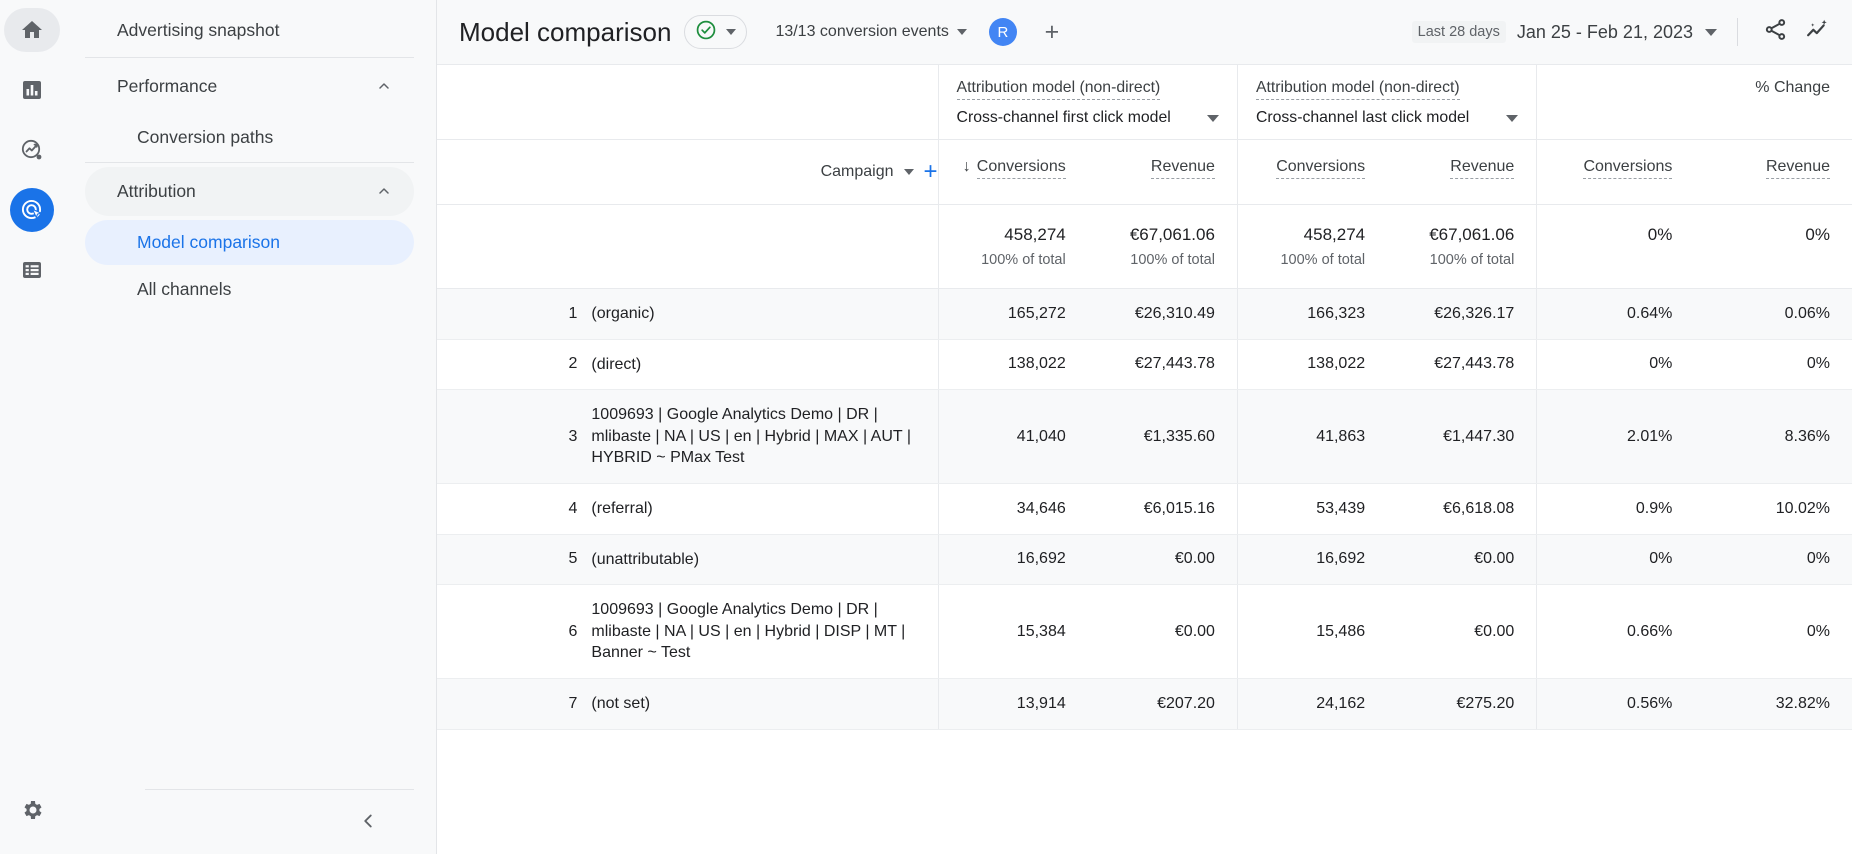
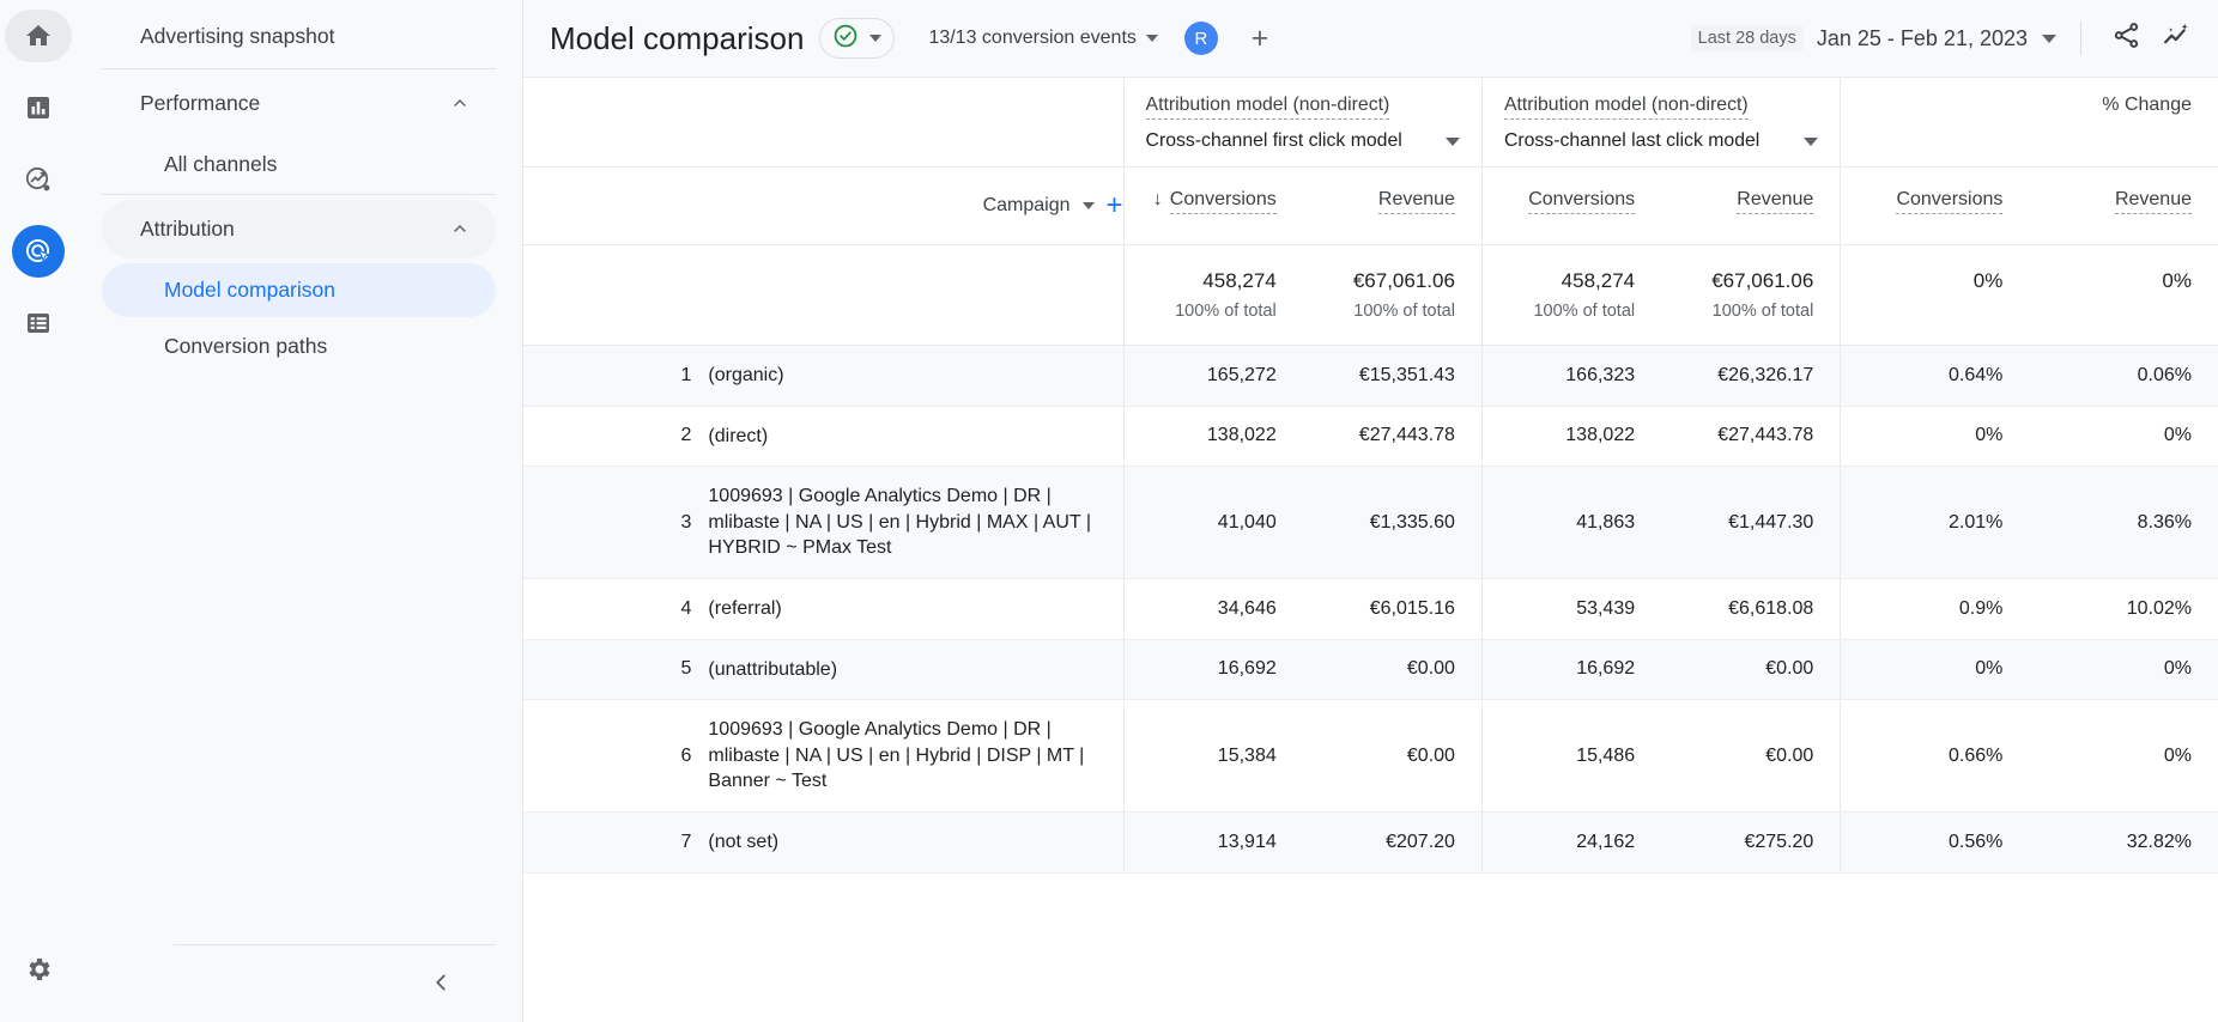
  Advertising snapshot
  Performance
- Conversion paths
+ All channels
  Attribution
  Model comparison
- All channels
+ Conversion paths
  Model comparison
  13/13 conversion events
  R
  +
  Last 28 days
  Jan 25 - Feb 21, 2023
  			Attribution model (non-direct) Cross-channel first click model	Attribution model (non-direct) Cross-channel last click model	% Change
  	Campaign +	↓ Conversions	Revenue	Conversions	Revenue	Conversions	Revenue
  		458,274 100% of total	€67,061.06 100% of total	458,274 100% of total	€67,061.06 100% of total	0%	0%
- 	1	(organic)	165,272	€26,310.49	166,323	€26,326.17	0.64%	0.06%
+ 	1	(organic)	165,272	€15,351.43	166,323	€26,326.17	0.64%	0.06%
  	2	(direct)	138,022	€27,443.78	138,022	€27,443.78	0%	0%
  	3	1009693 | Google Analytics Demo | DR | mlibaste | NA | US | en | Hybrid | MAX | AUT | HYBRID ~ PMax Test	41,040	€1,335.60	41,863	€1,447.30	2.01%	8.36%
  	4	(referral)	34,646	€6,015.16	53,439	€6,618.08	0.9%	10.02%
  	5	(unattributable)	16,692	€0.00	16,692	€0.00	0%	0%
  	6	1009693 | Google Analytics Demo | DR | mlibaste | NA | US | en | Hybrid | DISP | MT | Banner ~ Test	15,384	€0.00	15,486	€0.00	0.66%	0%
  	7	(not set)	13,914	€207.20	24,162	€275.20	0.56%	32.82%
